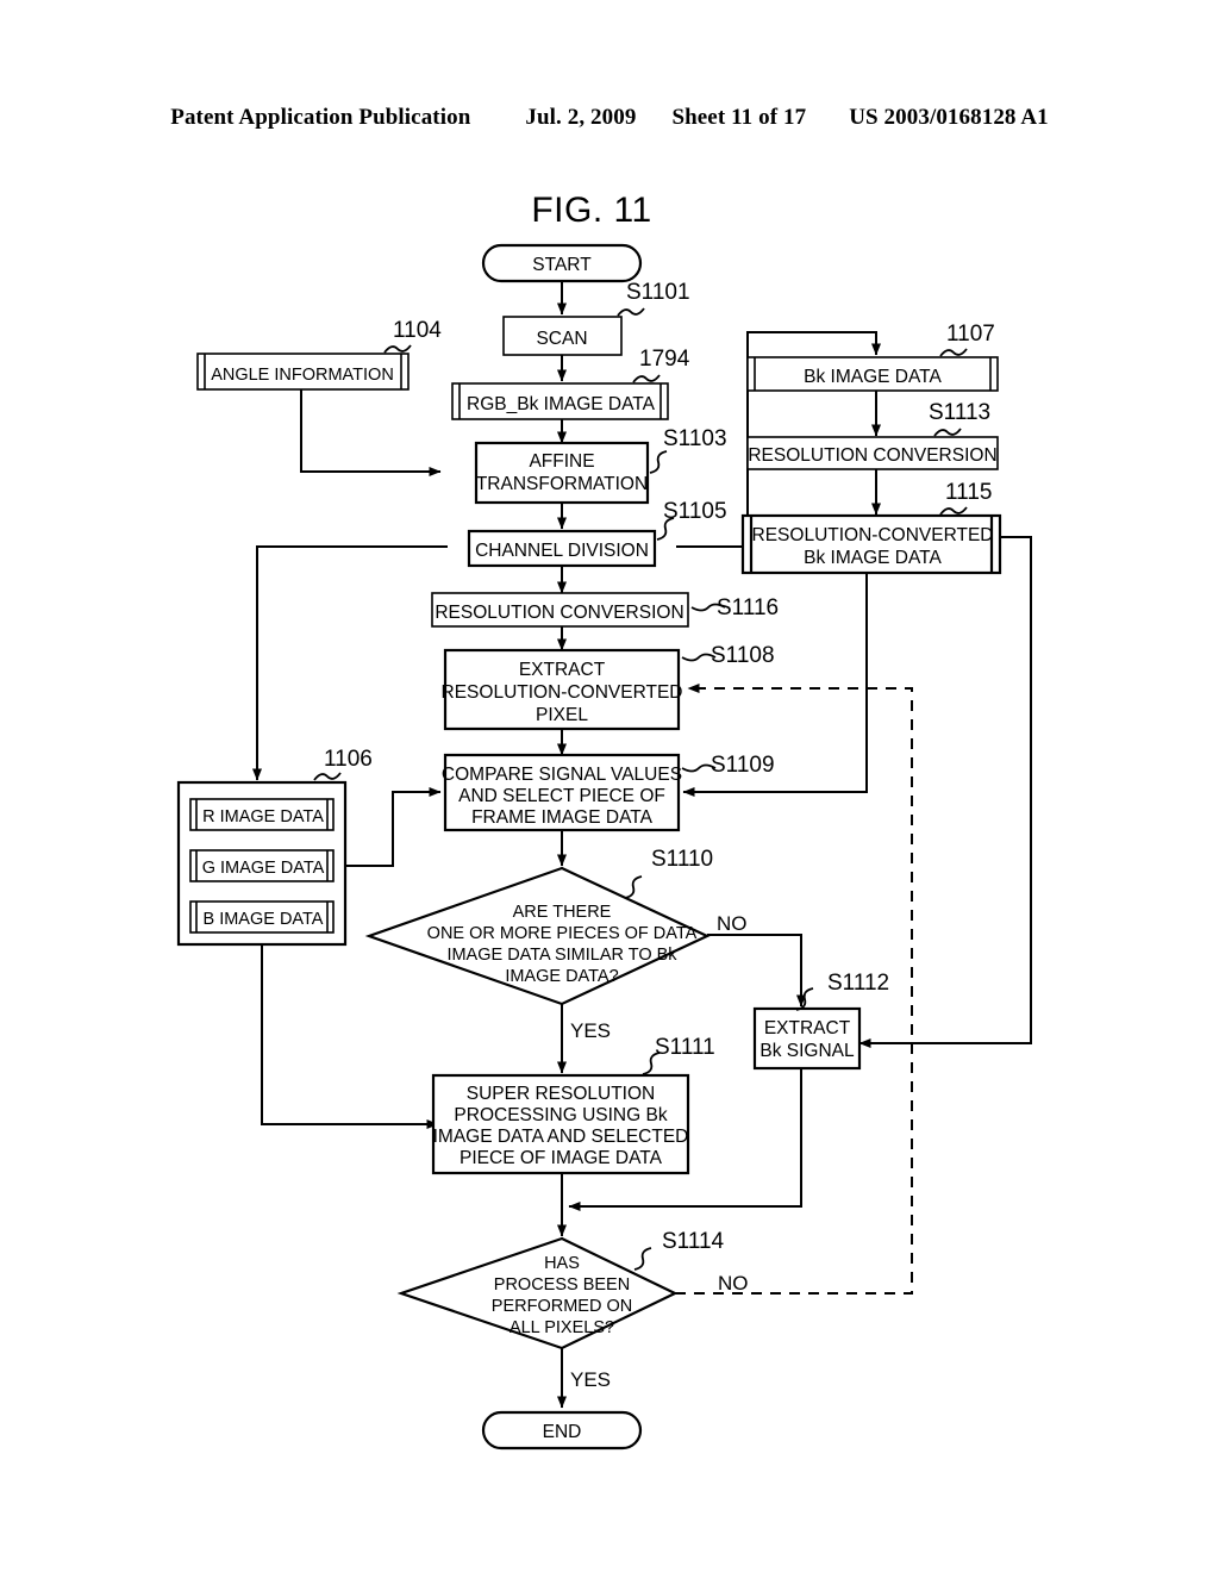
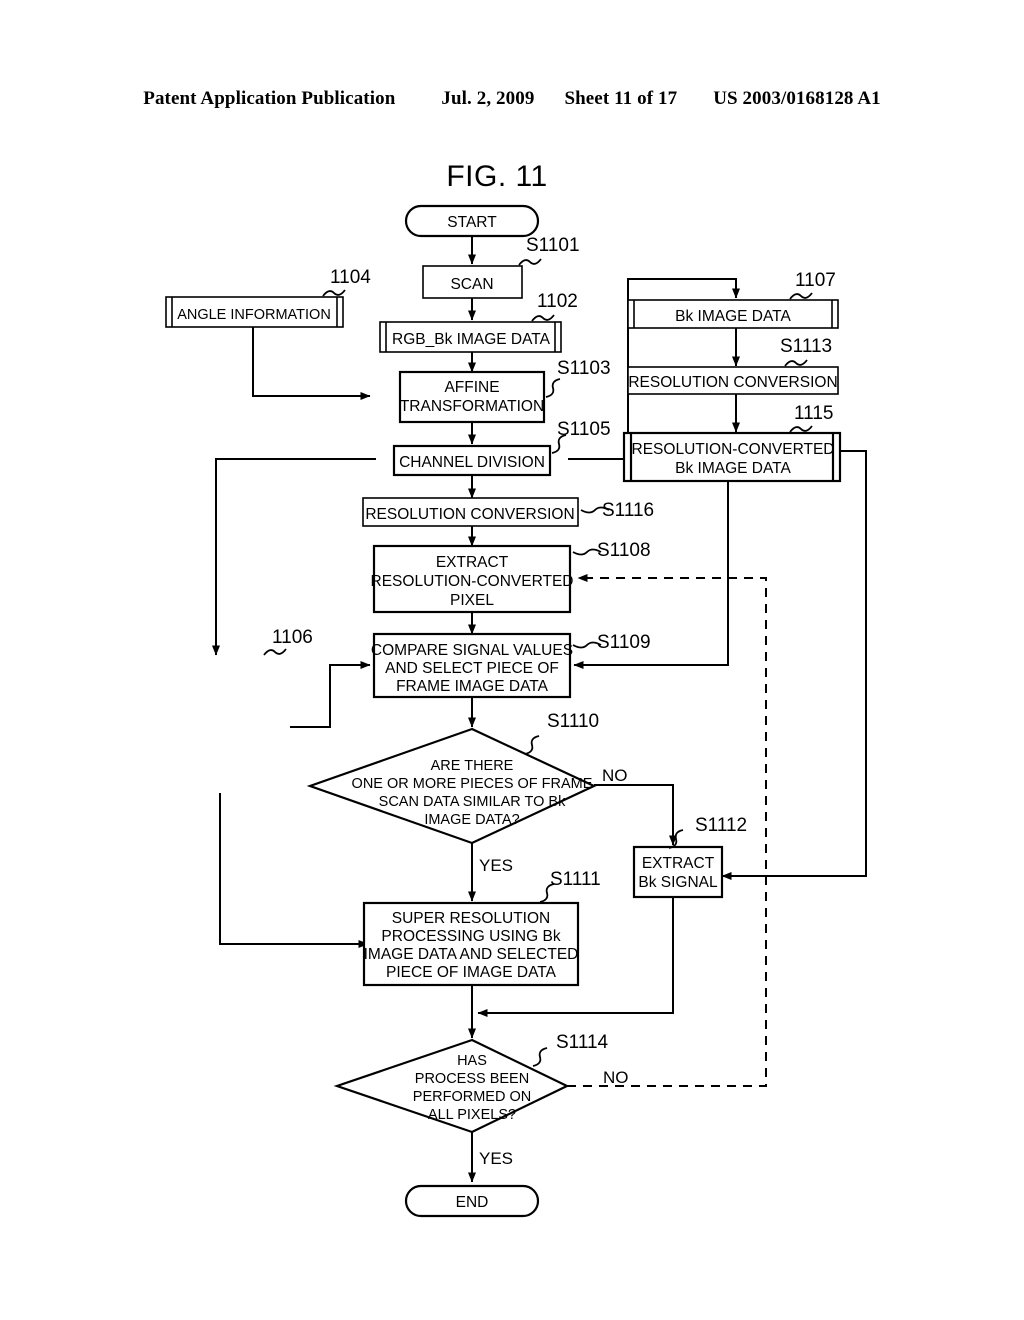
  Patent Application Publication
  Jul. 2, 2009
  Sheet 11 of 17
  US 2003/0168128 A1
  FIG. 11
  START
  SCAN
  RGB_Bk IMAGE DATA
  ANGLE INFORMATION
  AFFINE
  TRANSFORMATION
  CHANNEL DIVISION
  RESOLUTION CONVERSION
  EXTRACT
  RESOLUTION-CONVERTED
  PIXEL
  COMPARE SIGNAL VALUES
  AND SELECT PIECE OF
  FRAME IMAGE DATA
  ARE THERE
- ONE OR MORE PIECES OF DATA
+ ONE OR MORE PIECES OF FRAME
- IMAGE DATA SIMILAR TO Bk
+ SCAN DATA SIMILAR TO Bk
  IMAGE DATA?
  SUPER RESOLUTION
  PROCESSING USING Bk
  IMAGE DATA AND SELECTED
  PIECE OF IMAGE DATA
  HAS
  PROCESS BEEN
  PERFORMED ON
  ALL PIXELS?
  END
  EXTRACT
  Bk SIGNAL
  Bk IMAGE DATA
  RESOLUTION CONVERSION
  RESOLUTION-CONVERTED
  Bk IMAGE DATA
- R IMAGE DATA
- G IMAGE DATA
- B IMAGE DATA
  S1101
- 1794
+ 1102
  S1103
  1104
  S1105
  1106
  1107
  S1108
  S1109
  S1110
  S1111
  S1112
  S1113
  S1114
  1115
  S1116
  NO
  YES
  NO
  YES
